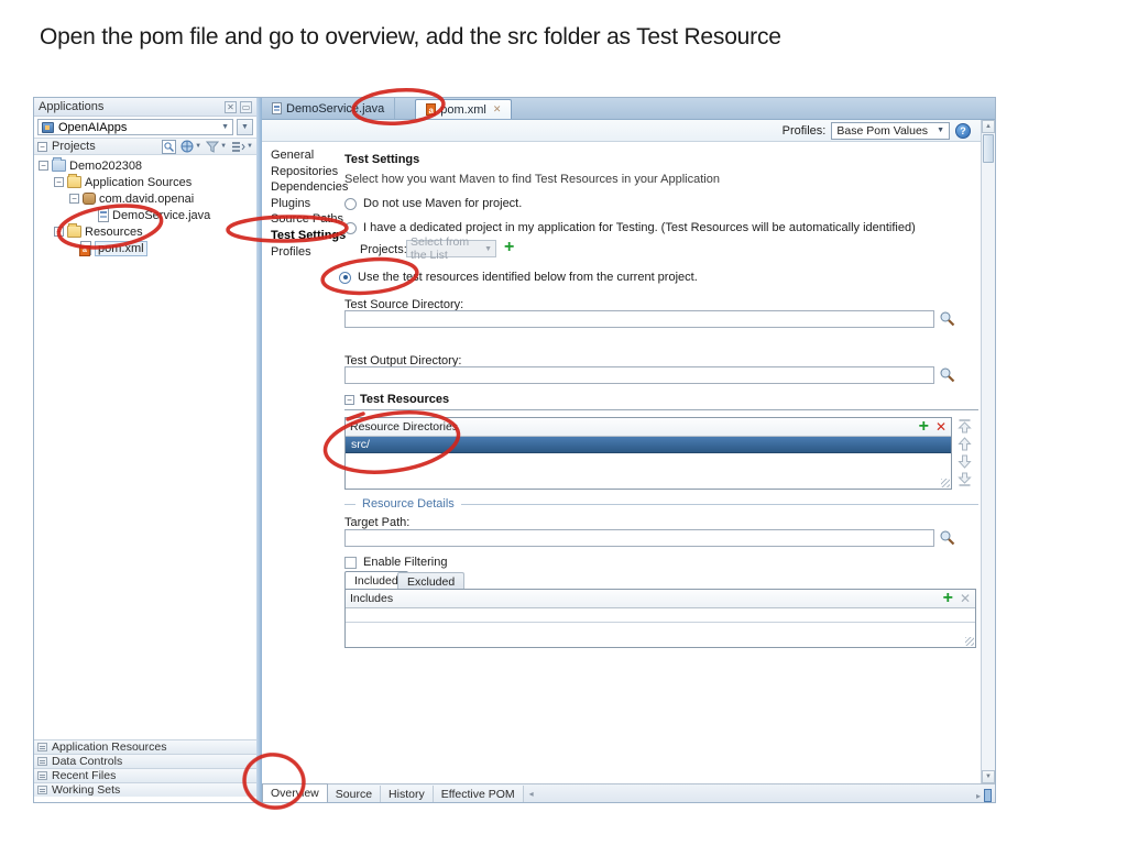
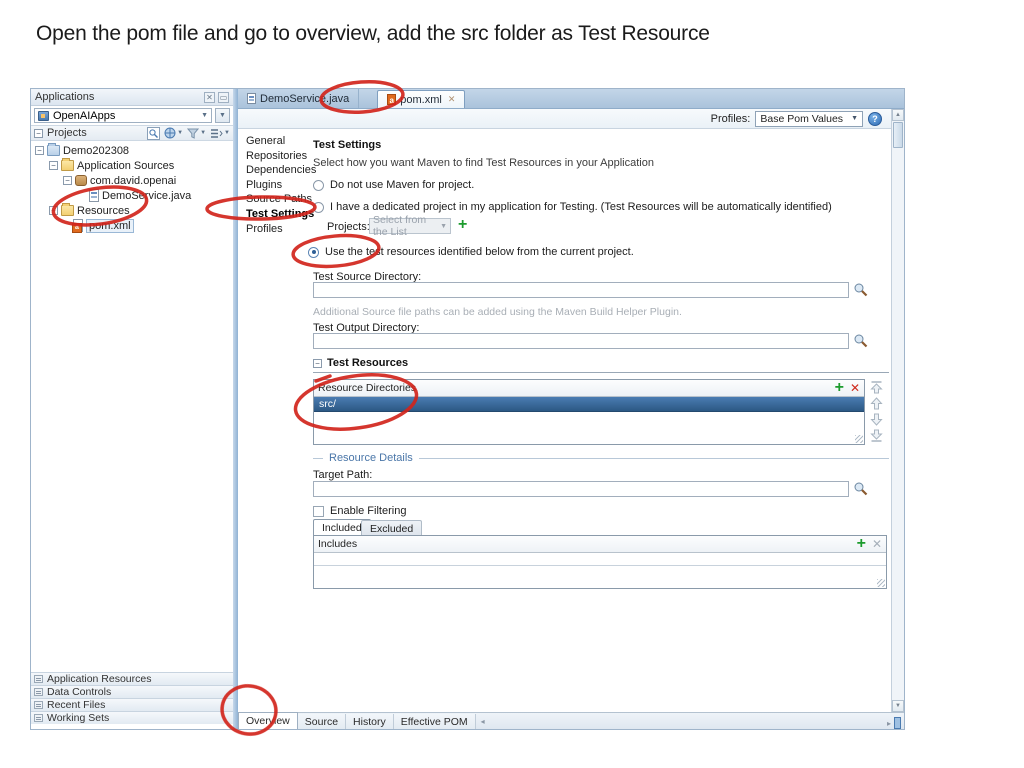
  Open the pom file and go to overview, add the src folder as Test Resource
  Applications
  ✕
  ▭
  OpenAIApps
  −
  Projects
  −
  Demo202308
  −
  Application Sources
  −
  com.david.openai
  DemoSevice.java
  Resources
  m.xml
  Application Resources
  Data Controls
  Recent Files
  Working Sets
  DemoService.java
  pom.xml
  ✕
  Profiles:
  Base Pom Values
  ?
  General
  Repositories
  Dependencie
  Plugins
  Test Settis
  Profiles
  Test Settings
  Select how you want Maven to find Test Resources in your Application
  Do not use Maven for project.
  I have a dedicated project in my application for Testing. (Test Resources will be automatically identified)
  Projects
  Select from the List
  +
  Use the tet resources identified below from the current project.
  Test Source Directory:
+ Additional Source file paths can be added using the Maven Build Helper Plugin.
  Test Output Directory:
  −
  Test Resources
  Resource Directorie
  +
  ✕
  src/
  Resource Details
  Target Path:
  Enable Filtering
  Included
  Excluded
  Includes
  +
  ✕
  Overvew
  Source
  History
  Effective POM
  ◂
  ▸
